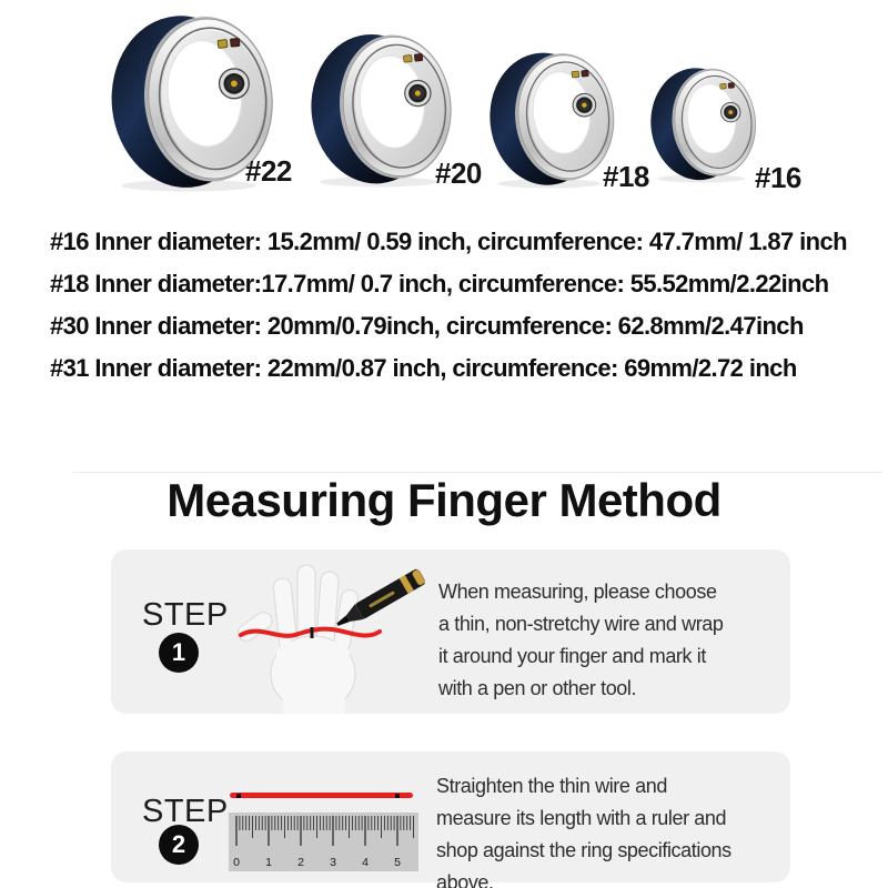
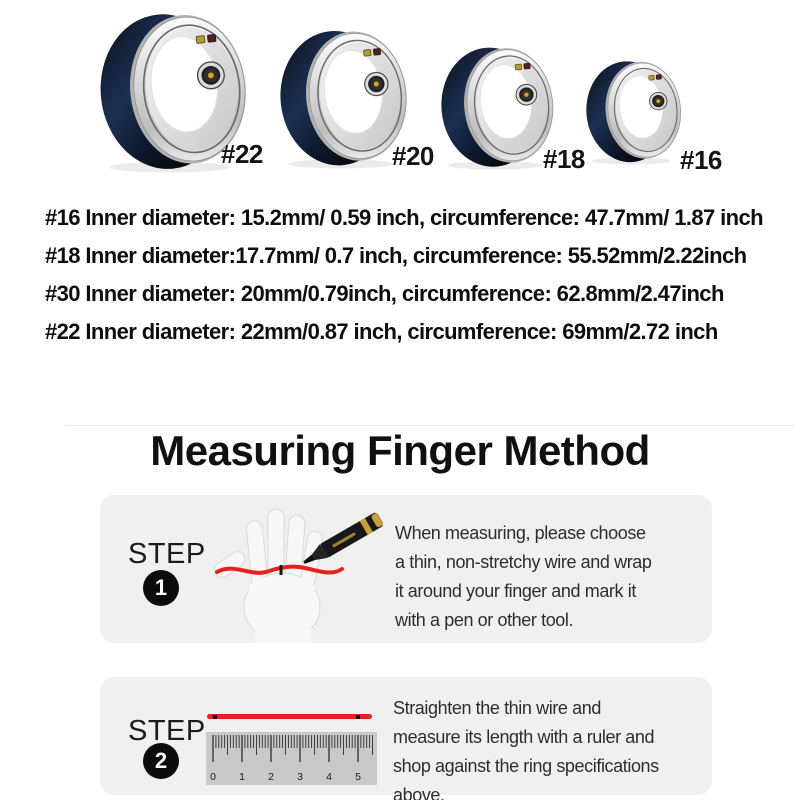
  #22
  #20
  #18
  #16
  #16 Inner diameter: 15.2mm/ 0.59 inch, circumference: 47.7mm/ 1.87 inch
  #18 Inner diameter:17.7mm/ 0.7 inch, circumference: 55.52mm/2.22inch
  #30 Inner diameter: 20mm/0.79inch, circumference: 62.8mm/2.47inch
- #31 Inner diameter: 22mm/0.87 inch, circumference: 69mm/2.72 inch
+ #22 Inner diameter: 22mm/0.87 inch, circumference: 69mm/2.72 inch
  Measuring Finger Method
  STEP
  1
  When measuring, please choose
  a thin, non-stretchy wire and wrap
  it around your finger and mark it
  with a pen or other tool.
  STEP
  2
  0
  1
  2
  3
  4
  5
  Straighten the thin wire and
  measure its length with a ruler and
  shop against the ring specifications
  above.
